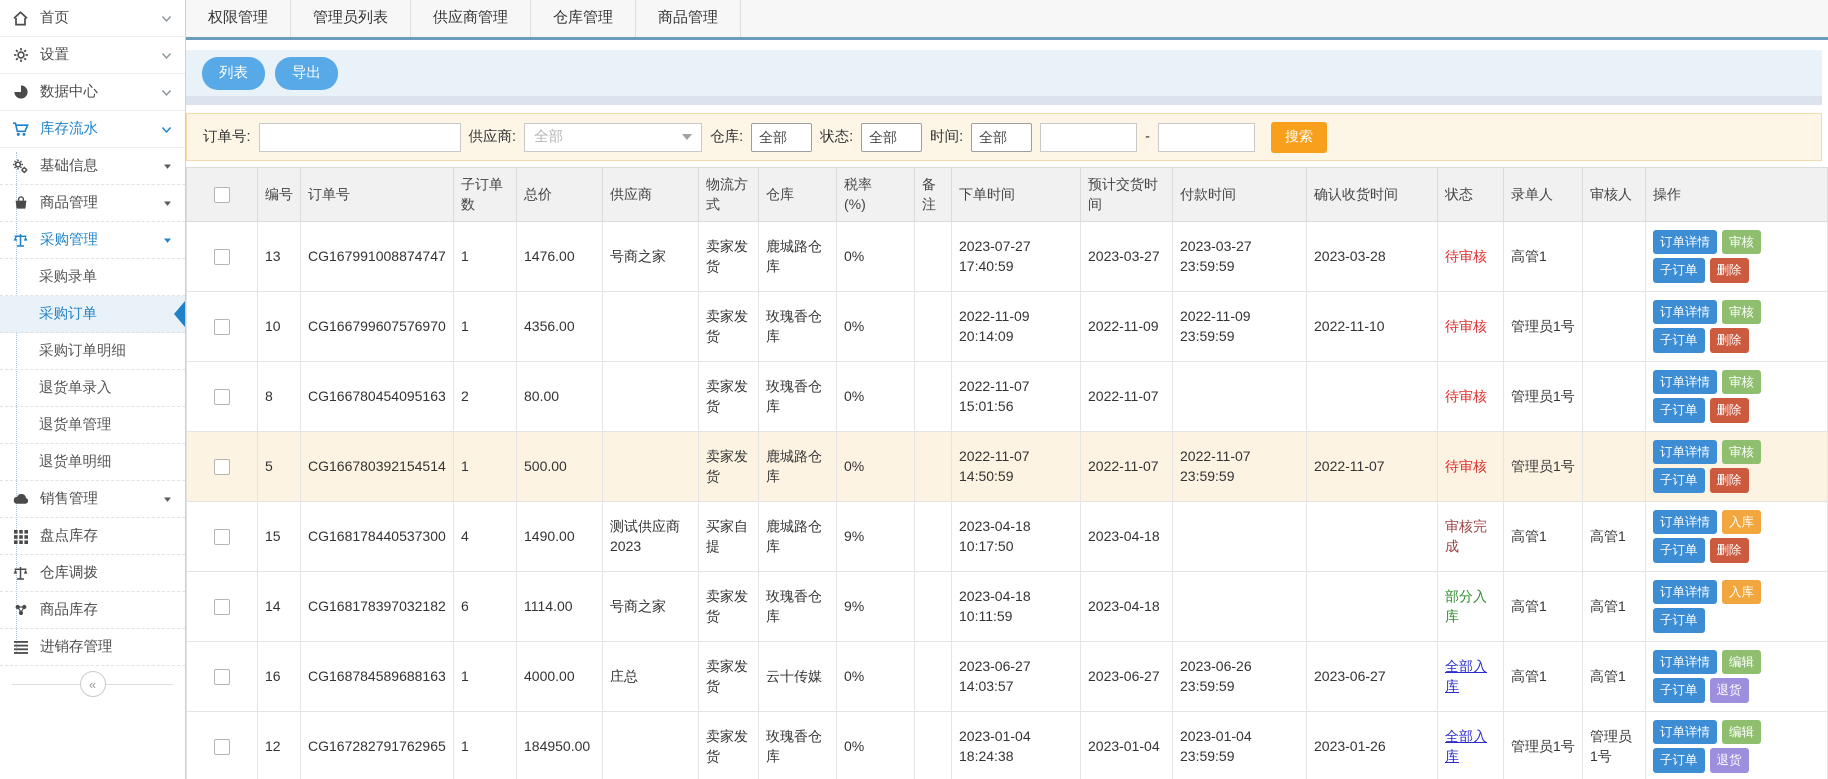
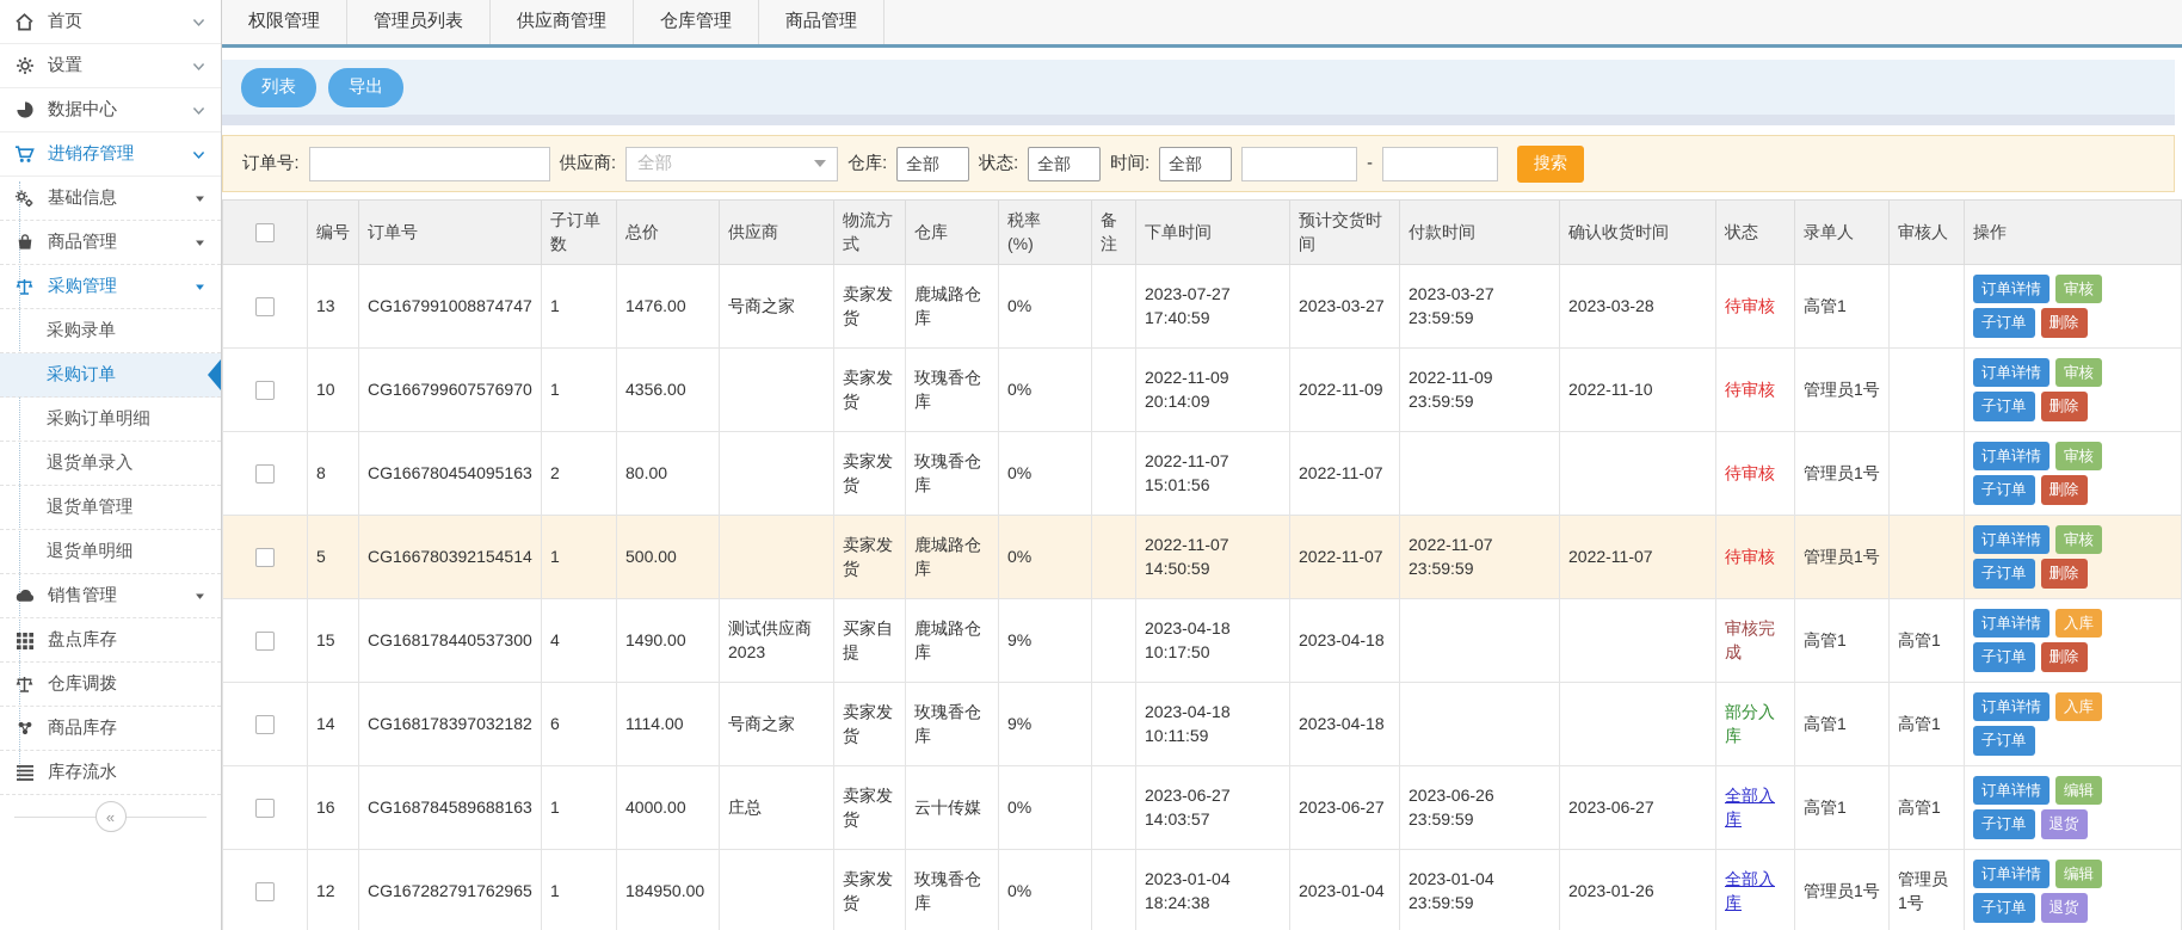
  首页
  设置
  数据中心
- 库存流水
+ 进销存管理
  基础信息
  商品管理
  采购管理
  采购录单
  采购订单
  采购订单明细
  退货单录入
  退货单管理
  退货单明细
  销售管理
  盘点库存
  仓库调拨
  商品库存
- 进销存管理
+ 库存流水
  «
  权限管理
  管理员列表
  供应商管理
  仓库管理
  商品管理
  列表
  导出
  订单号:
  供应商:
  全部
  仓库:
  全部
  状态:
  全部
  时间:
  全部
  -
  搜索
  	编号	订单号	子订单数	总价	供应商	物流方式	仓库	税率 (%)	备注	下单时间	预计交货时间	付款时间	确认收货时间	状态	录单人	审核人	操作
  	13	CG167991008874747	1	1476.00	号商之家	卖家发货	鹿城路仓库	0%		2023-07-27 17:40:59	2023-03-27	2023-03-27 23:59:59	2023-03-28	待审核	高管1		订单详情 审核子订单 删除
  	10	CG166799607576970	1	4356.00		卖家发货	玫瑰香仓库	0%		2022-11-09 20:14:09	2022-11-09	2022-11-09 23:59:59	2022-11-10	待审核	管理员1号		订单详情 审核子订单 删除
  	8	CG166780454095163	2	80.00		卖家发货	玫瑰香仓库	0%		2022-11-07 15:01:56	2022-11-07			待审核	管理员1号		订单详情 审核子订单 删除
  	5	CG166780392154514	1	500.00		卖家发货	鹿城路仓库	0%		2022-11-07 14:50:59	2022-11-07	2022-11-07 23:59:59	2022-11-07	待审核	管理员1号		订单详情 审核子订单 删除
  	15	CG168178440537300	4	1490.00	测试供应商2023	买家自提	鹿城路仓库	9%		2023-04-18 10:17:50	2023-04-18			审核完成	高管1	高管1	订单详情 入库子订单 删除
  	14	CG168178397032182	6	1114.00	号商之家	卖家发货	玫瑰香仓库	9%		2023-04-18 10:11:59	2023-04-18			部分入库	高管1	高管1	订单详情 入库子订单
  	16	CG168784589688163	1	4000.00	庄总	卖家发货	云十传媒	0%		2023-06-27 14:03:57	2023-06-27	2023-06-26 23:59:59	2023-06-27	全部入库	高管1	高管1	订单详情 编辑子订单 退货
  	12	CG167282791762965	1	184950.00		卖家发货	玫瑰香仓库	0%		2023-01-04 18:24:38	2023-01-04	2023-01-04 23:59:59	2023-01-26	全部入库	管理员1号	管理员1号	订单详情 编辑子订单 退货
